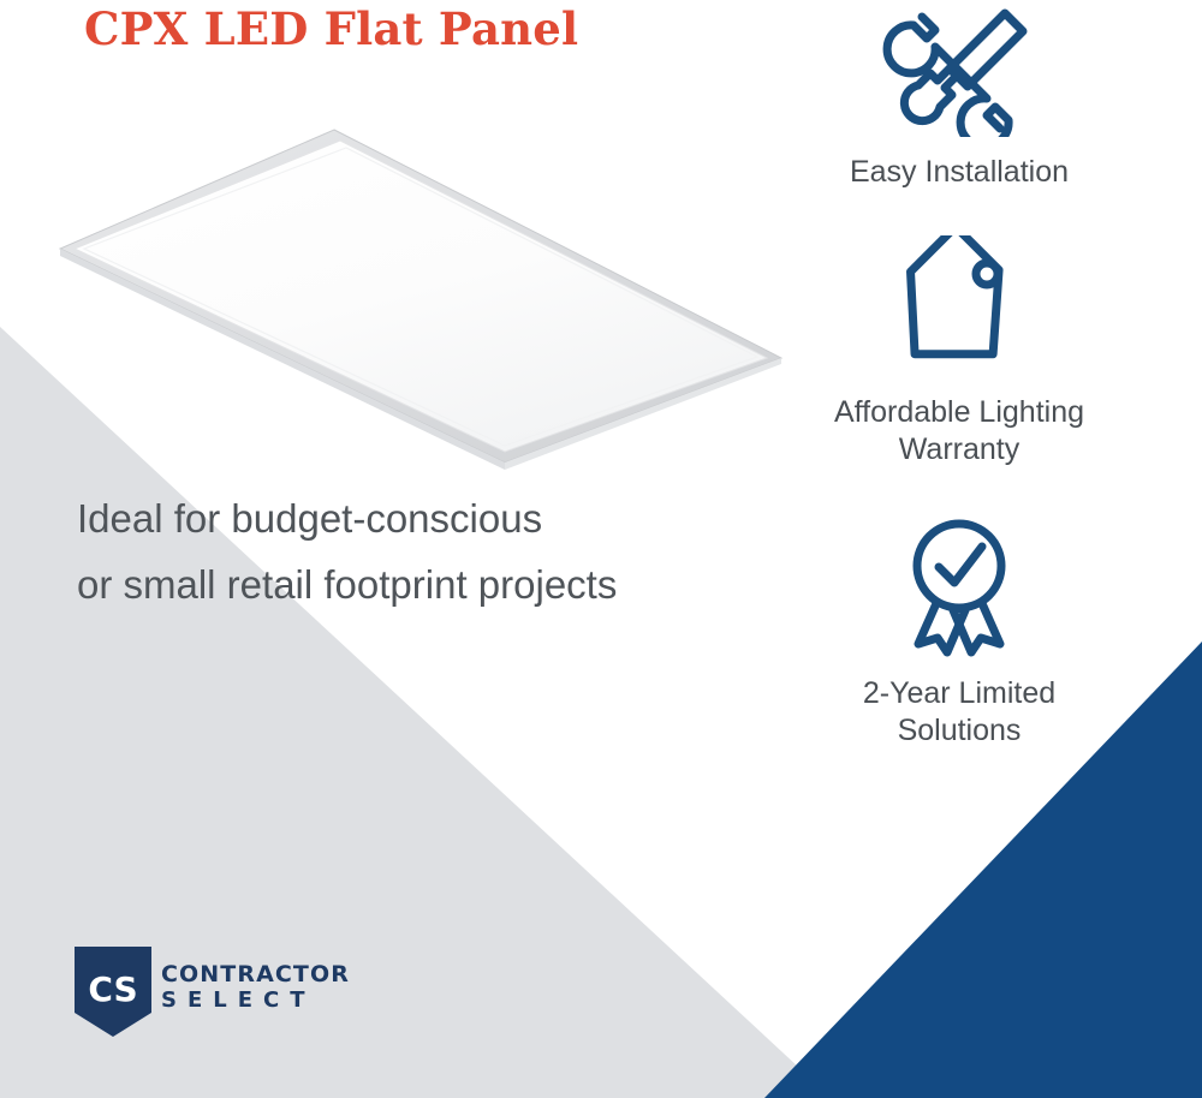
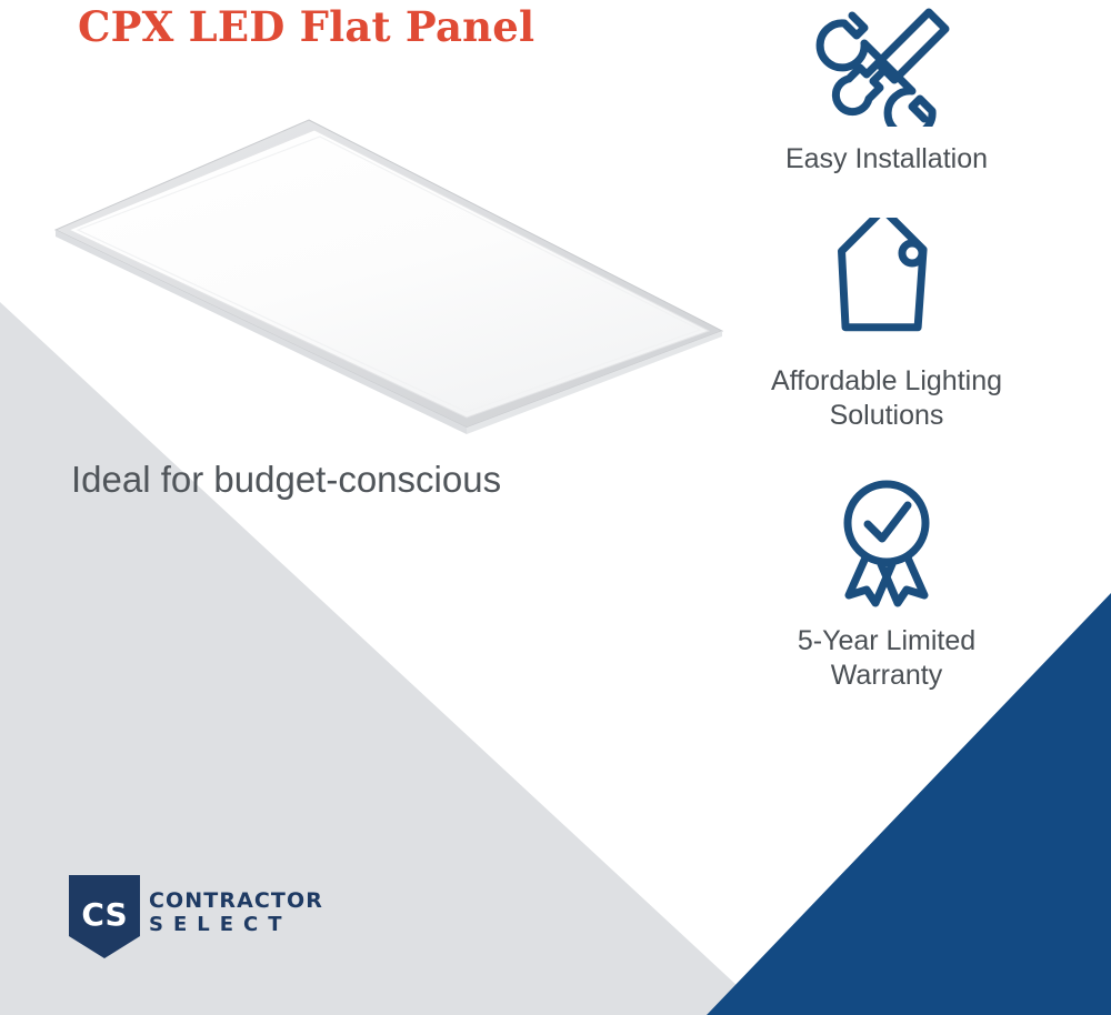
  CPX LED Flat Panel
  Ideal for budget-conscious
- or small retail footprint projects
  Easy Installation
  Affordable Lighting
- Warranty
+ Solutions
- 2-Year Limited
+ 5-Year Limited
- Solutions
+ Warranty
  CS
  CONTRACTOR
  SELECT
